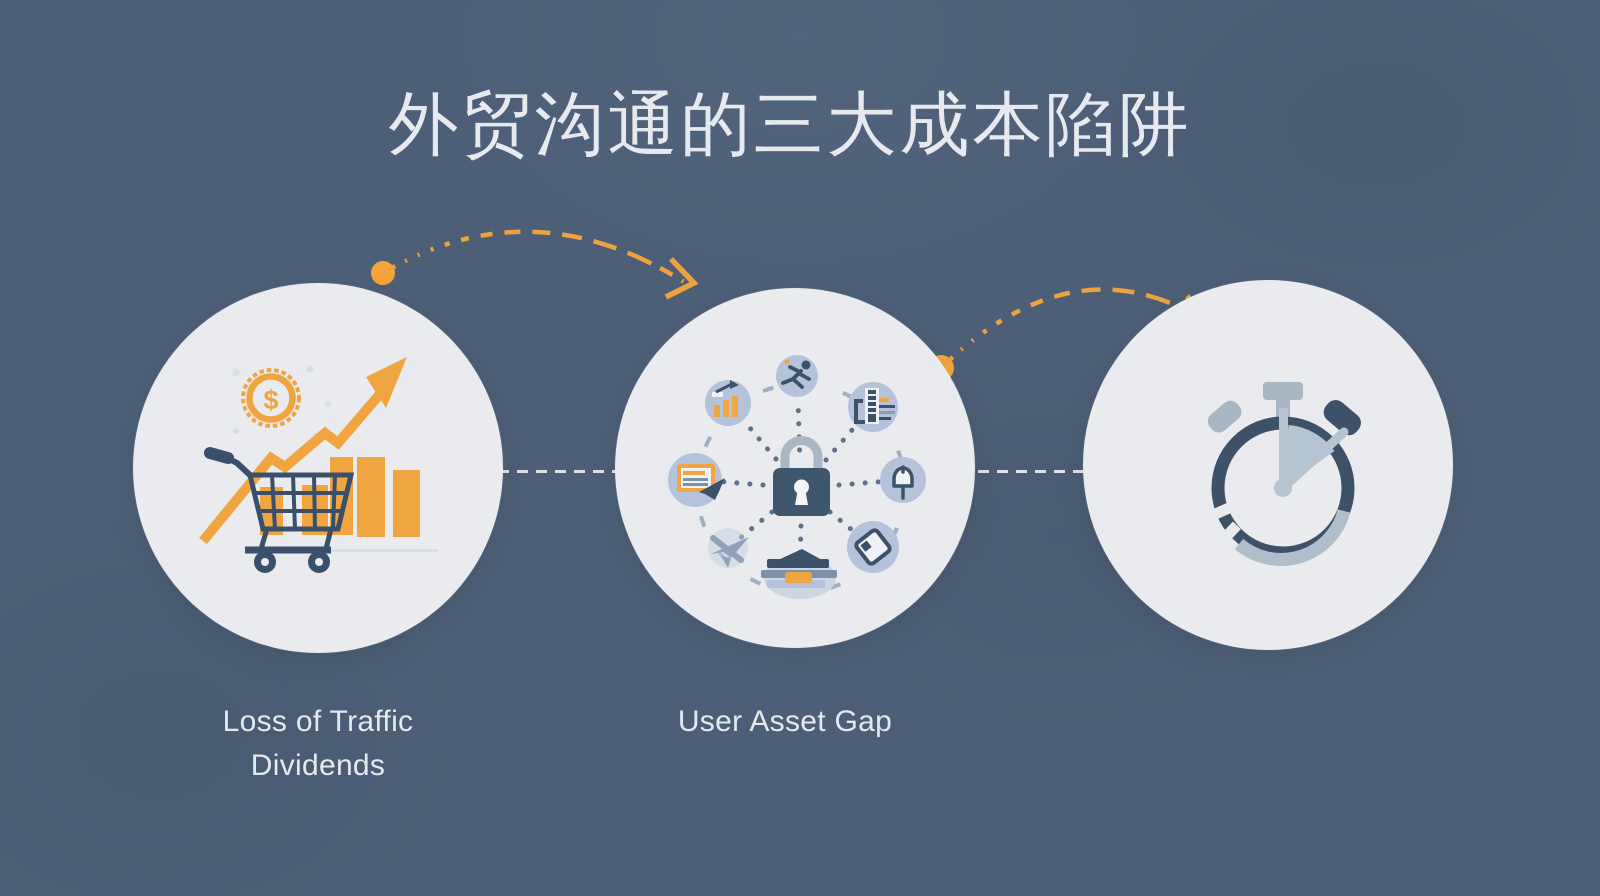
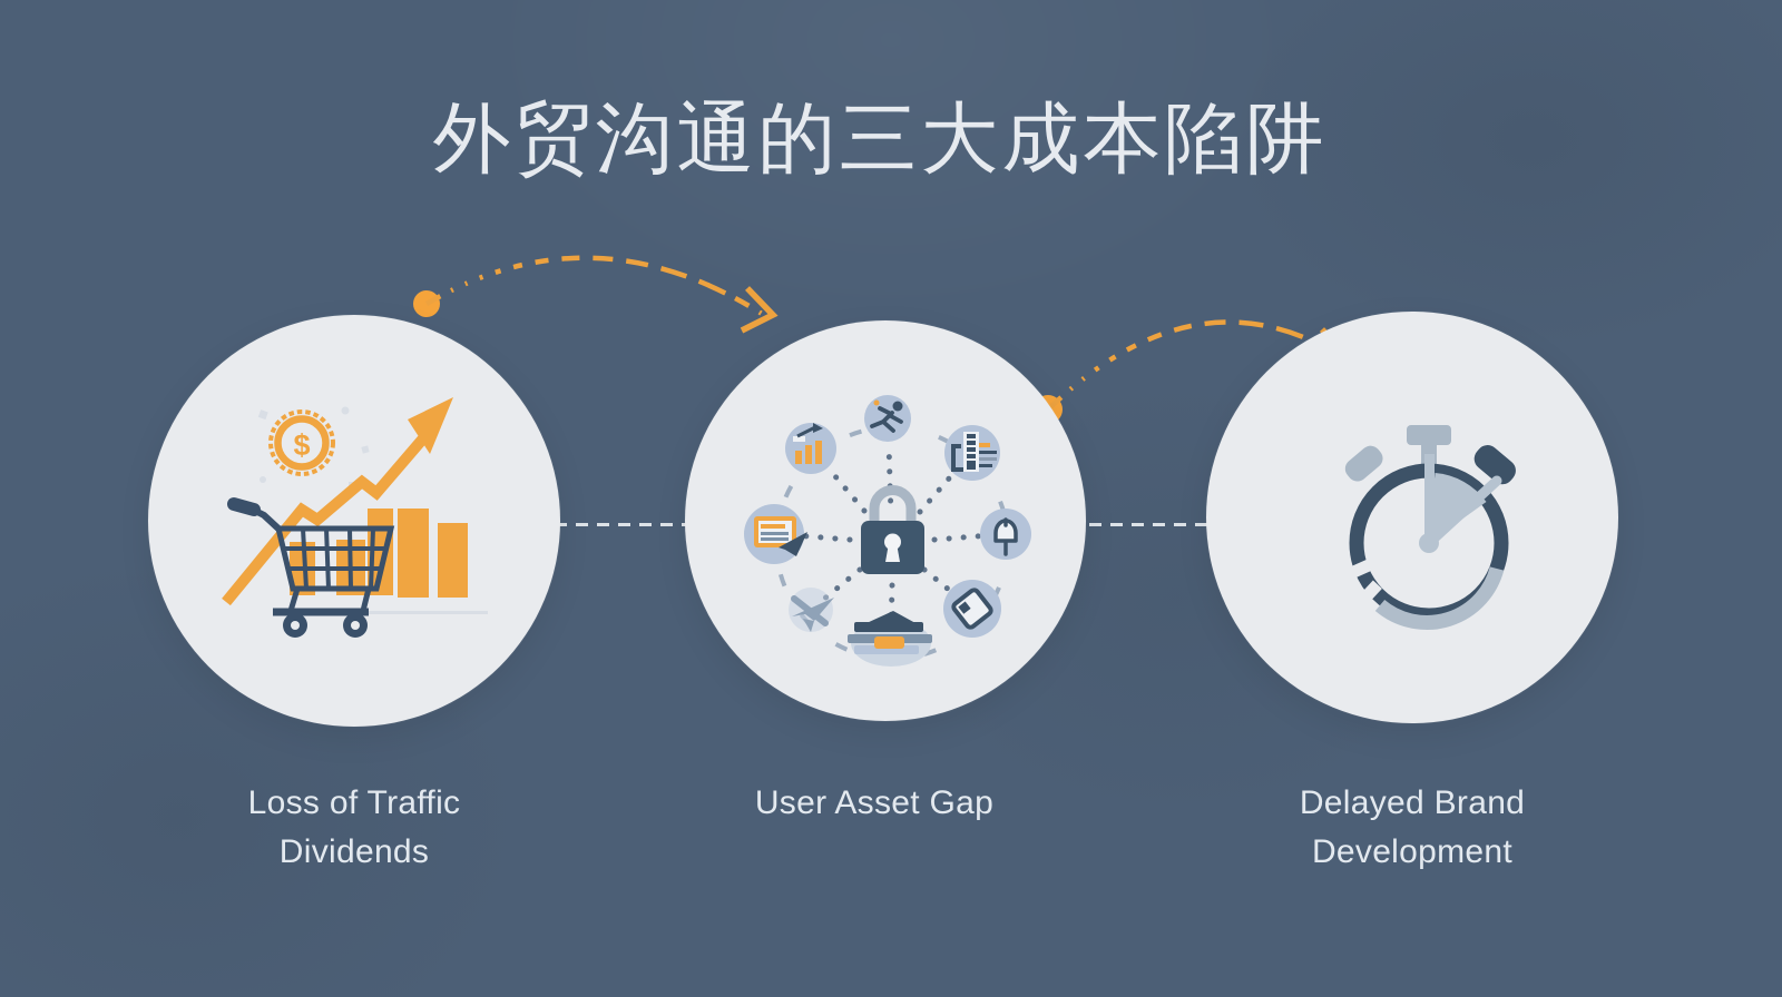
  外贸沟通的三大成本陷阱
  $
  Loss of Traffic Dividends
  User Asset Gap
+ Delayed Brand Development
